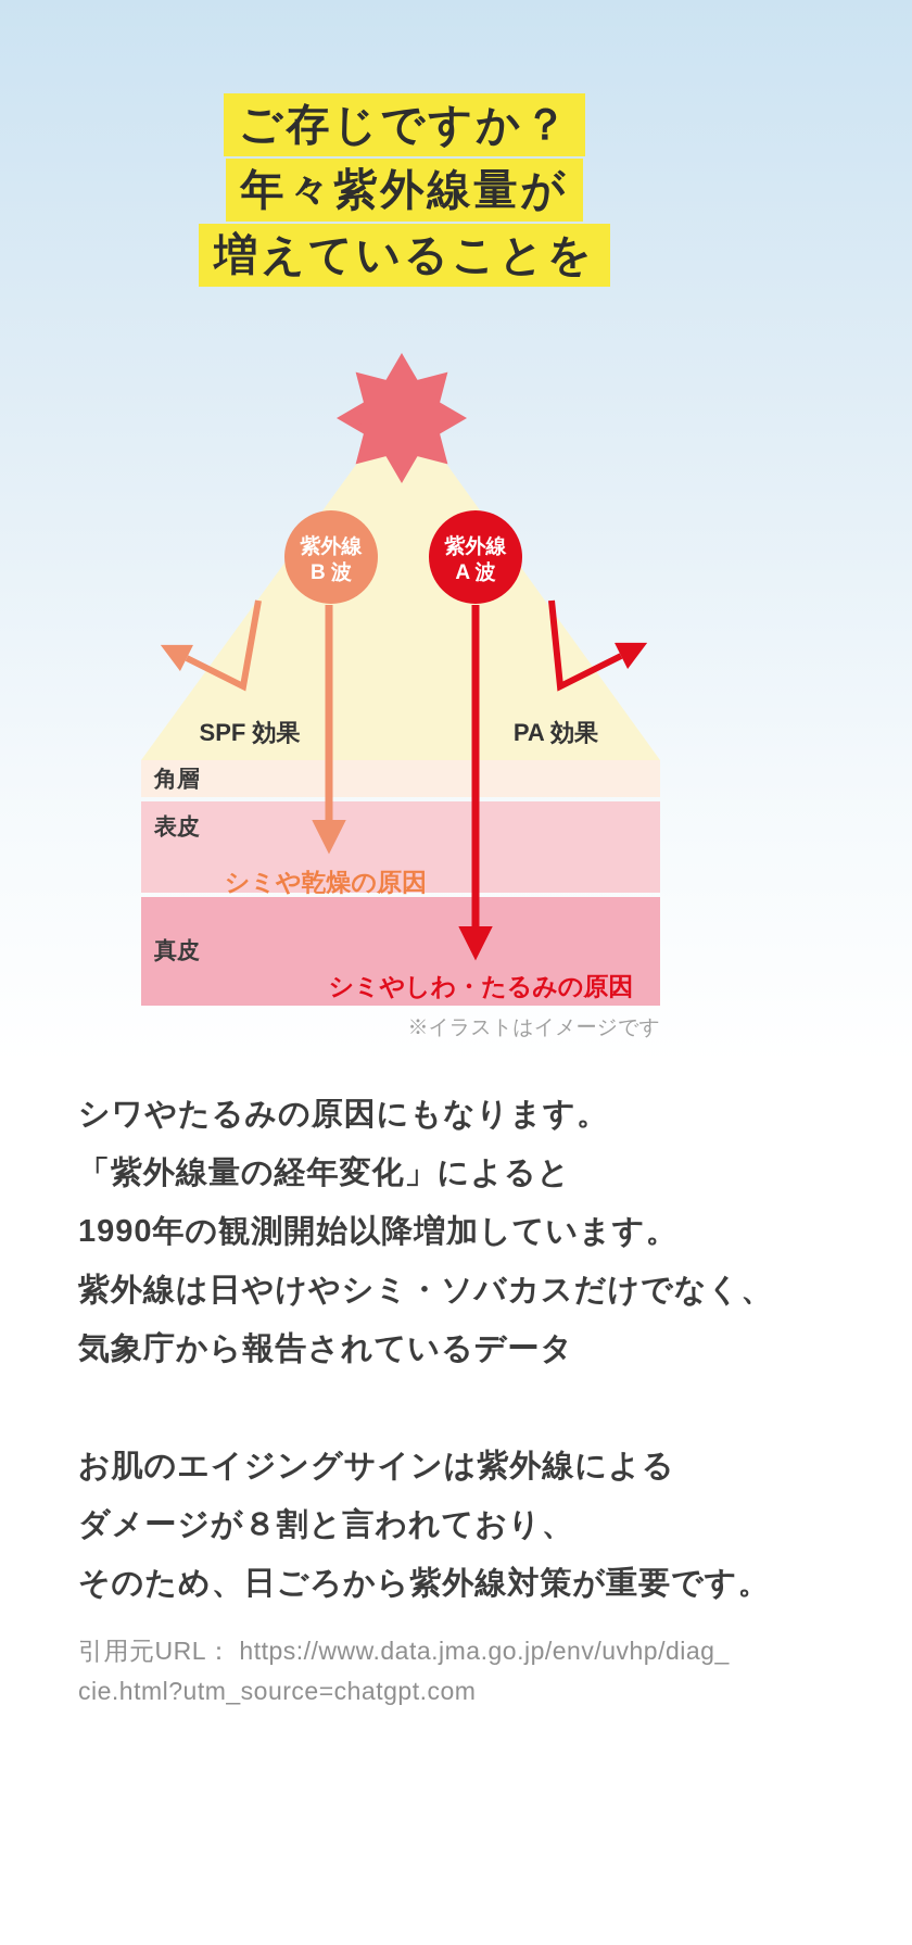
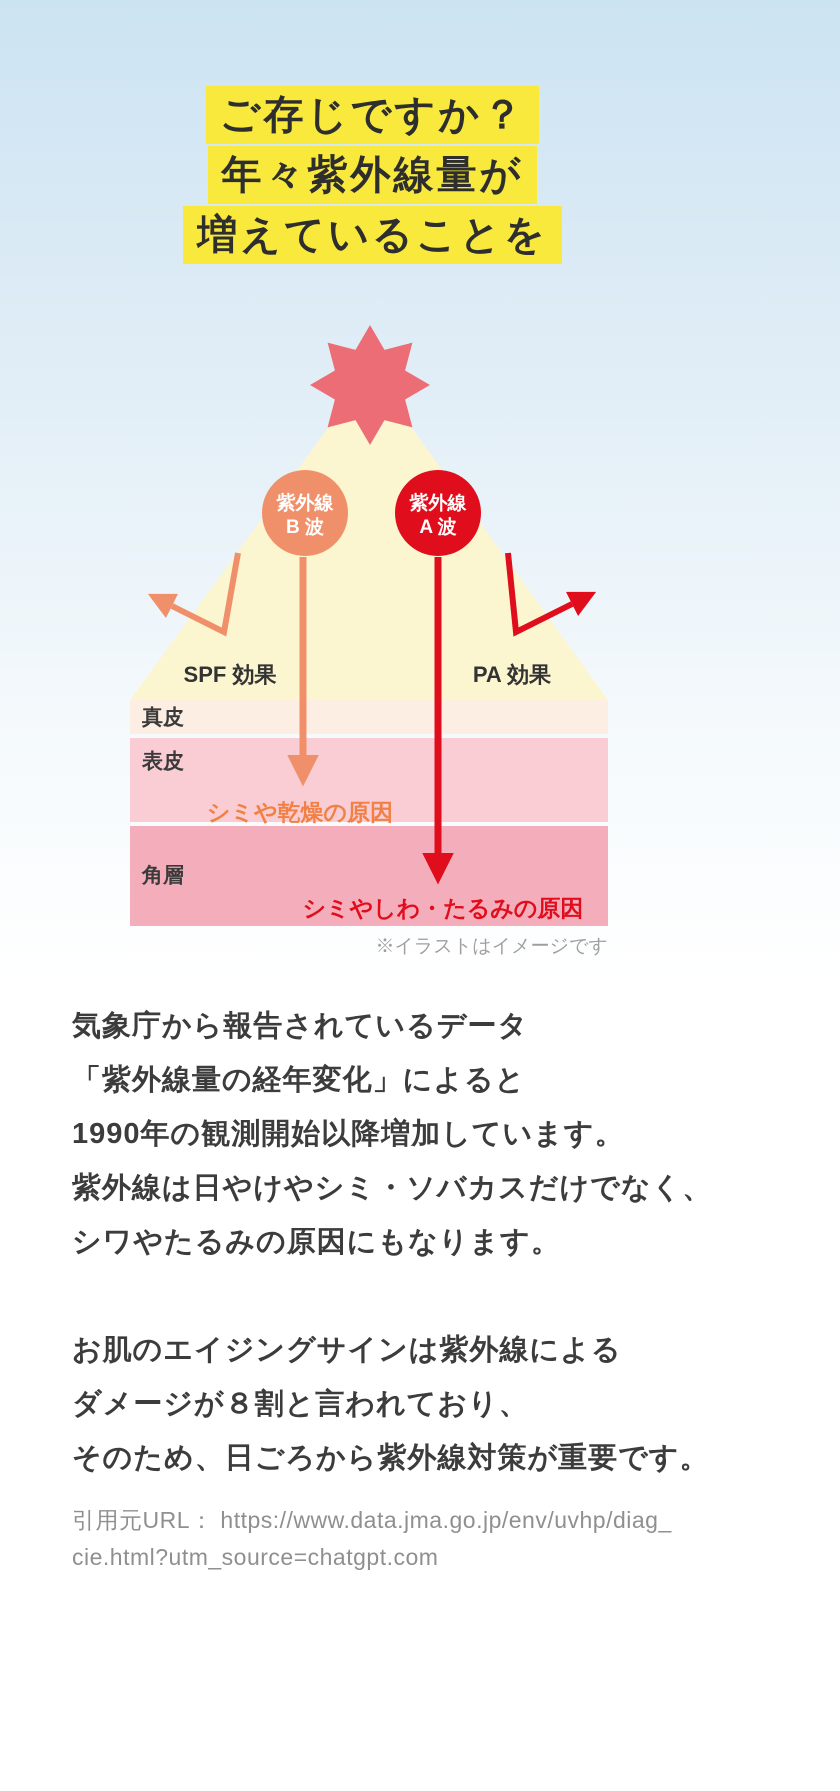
  ご存じですか？
  年々紫外線量が
  増えていることを
  紫外線
  B 波
  紫外線
  A 波
  SPF 効果
  PA 効果
- 角層
+ 真皮
  表皮
- 真皮
+ 角層
  シミや乾燥の原因
  シミやしわ・たるみの原因
  ※イラストはイメージです
- シワやたるみの原因にもなります。
+ 気象庁から報告されているデータ
  「紫外線量の経年変化」によると
  1990年の観測開始以降増加しています。
  紫外線は日やけやシミ・ソバカスだけでなく、
- 気象庁から報告されているデータ
+ シワやたるみの原因にもなります。
  お肌のエイジングサインは紫外線による
  ダメージが８割と言われており、
  そのため、日ごろから紫外線対策が重要です。
  引用元URL： https://www.data.jma.go.jp/env/uvhp/diag_
  cie.html?utm_source=chatgpt.com
